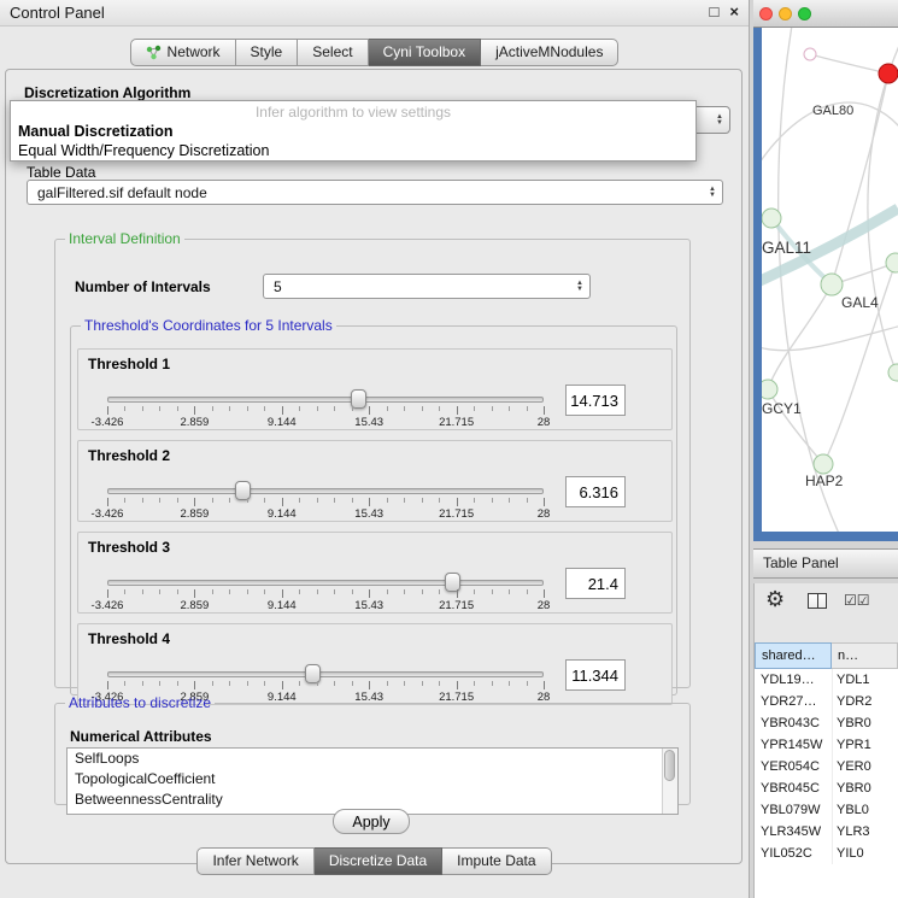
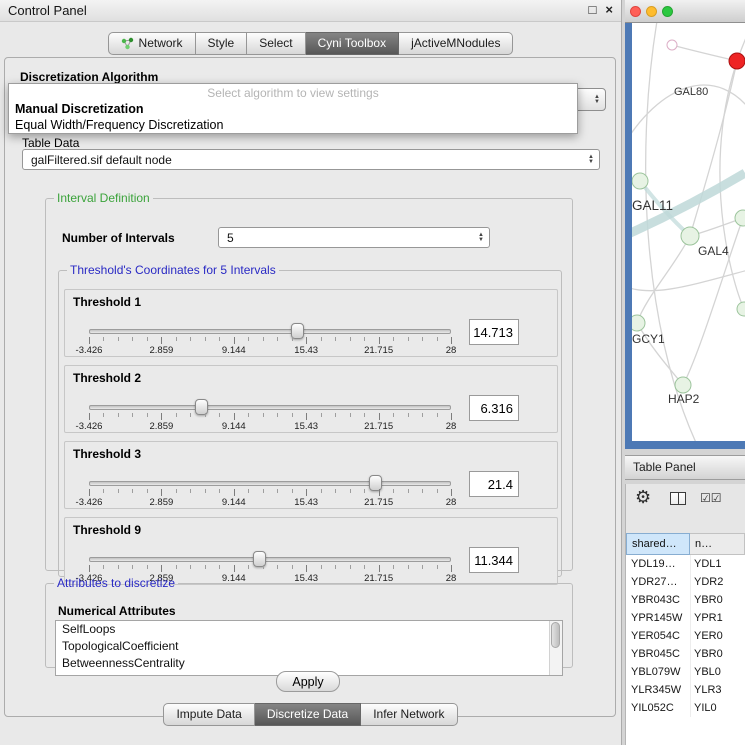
  Control Panel
  □
  ×
  Network
  Style
  Select
  Cyni Toolbox
  jActiveMNodules
  Discretization Algorithm
- Infer algorithm to view settings
+ Select algorithm to view settings
  Manual Discretization
  Equal Width/Frequency Discretization
  Table Data
  galFiltered.sif default node
  Interval Definition
  Number of Intervals
  5
  Threshold's Coordinates for 5 Intervals
  Threshold 1
  -3.426
  2.859
  9.144
  15.43
  21.715
  28
  14.713
  Threshold 2
  -3.426
  2.859
  9.144
  15.43
  21.715
  28
  6.316
  Threshold 3
  -3.426
  2.859
  9.144
  15.43
  21.715
  28
  21.4
- Threshold 4
+ Threshold 9
  -3.426
  2.859
  9.144
  15.43
  21.715
  28
  11.344
  Attributes to discretize
  Numerical Attributes
  SelfLoops
  TopologicalCoefficient
  BetweennessCentrality
  Apply
- Infer Network
+ Impute Data
  Discretize Data
- Impute Data
+ Infer Network
  GAL80
  GAL11
  GAL4
  GCY1
  HAP2
  Table Panel
  ⚙
  ☑☑
  shared…
  n…
  YDL19…
  YDL1
  YDR27…
  YDR2
  YBR043C
  YBR0
  YPR145W
  YPR1
  YER054C
  YER0
  YBR045C
  YBR0
  YBL079W
  YBL0
  YLR345W
  YLR3
  YIL052C
  YIL0
